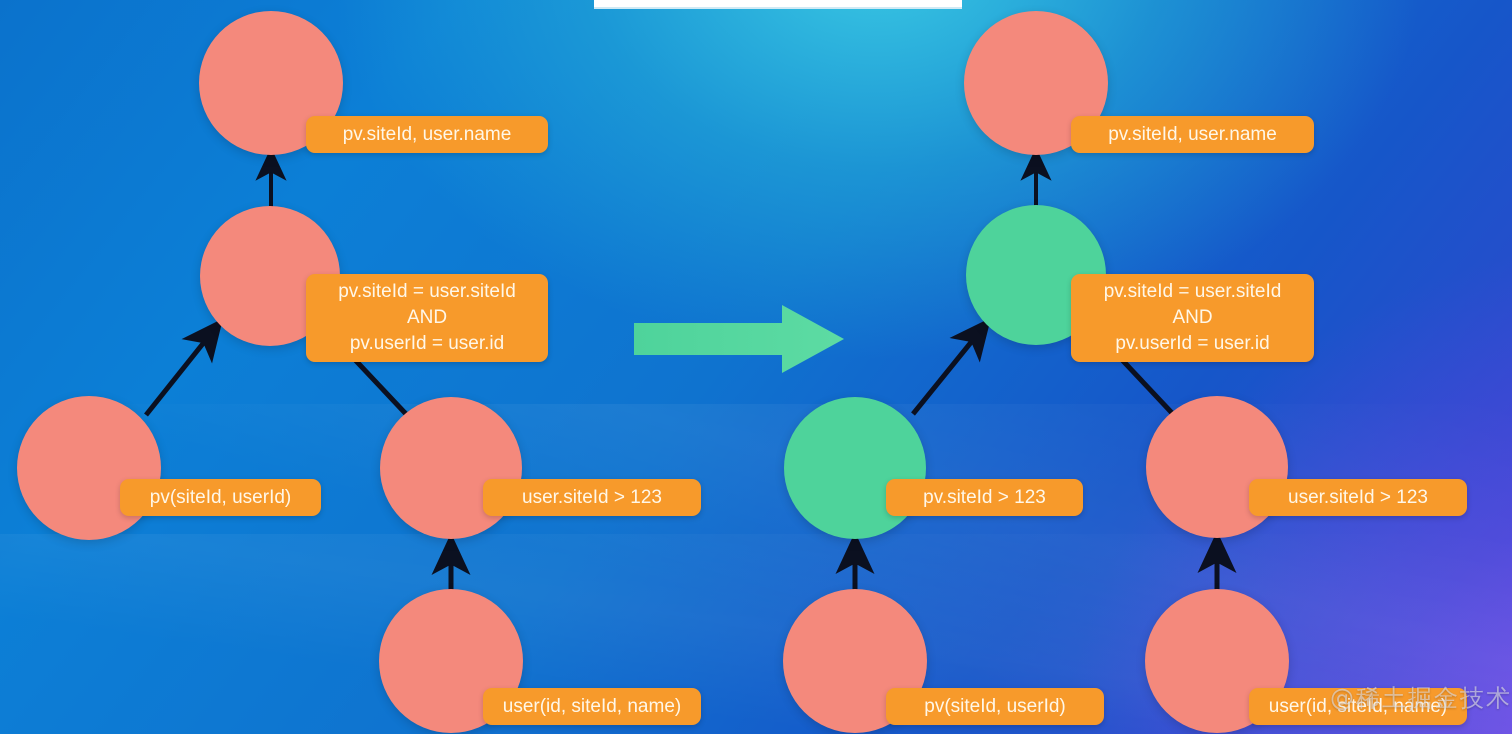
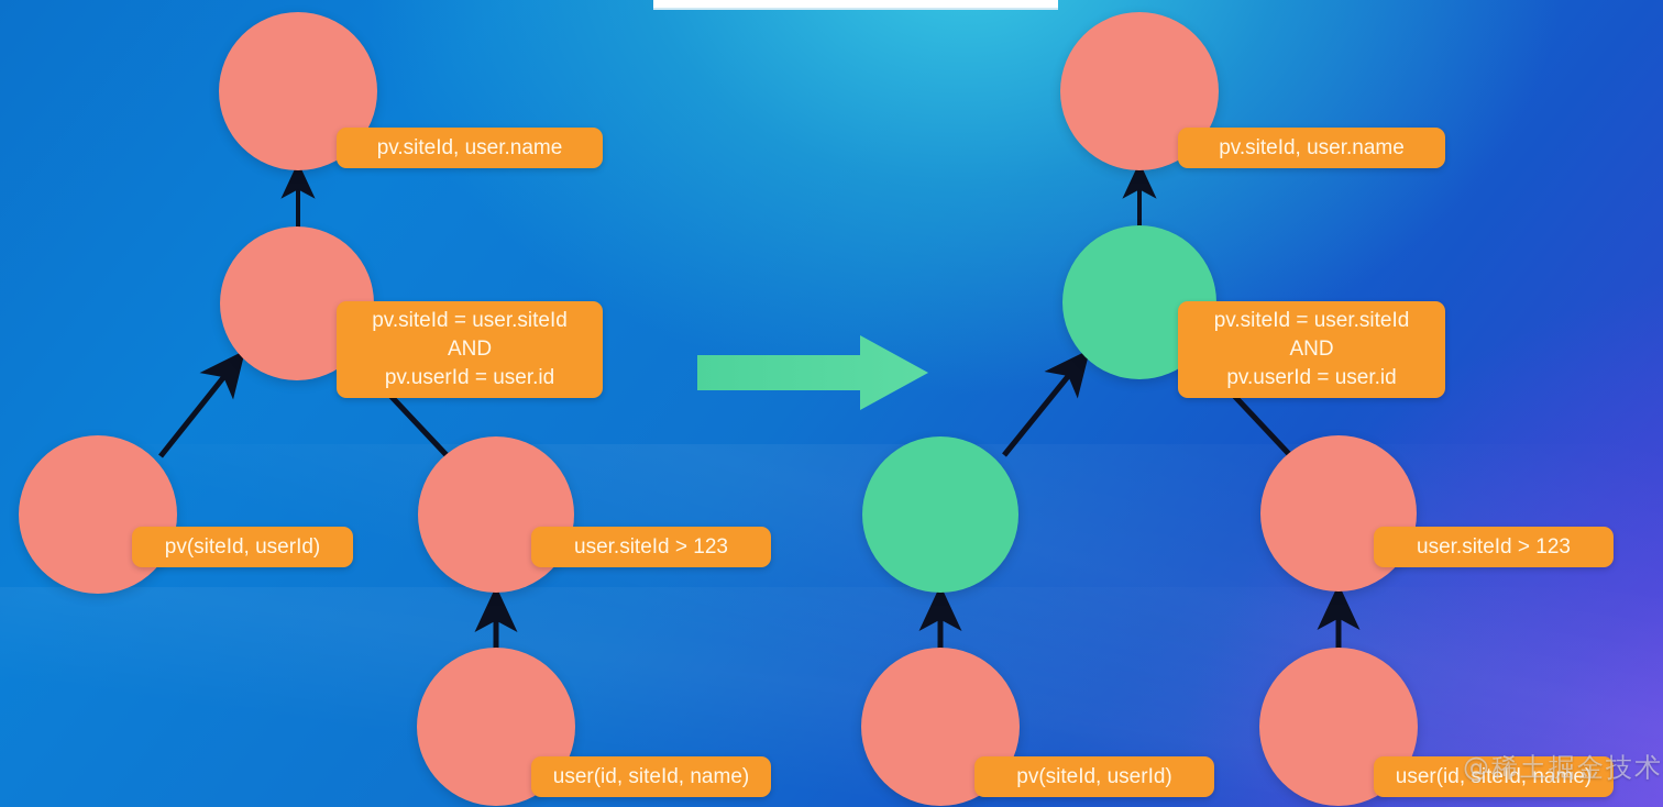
  pv.siteId, user.name
  pv.siteId = user.siteId
  AND
  pv.userId = user.id
  pv(siteId, userId)
  user.siteId > 123
  user(id, siteId, name)
  pv.siteId, user.name
  pv.siteId = user.siteId
  AND
  pv.userId = user.id
- pv.siteId > 123
  user.siteId > 123
  pv(siteId, userId)
  user(id, siteId, name)
  @稀土掘金技术
